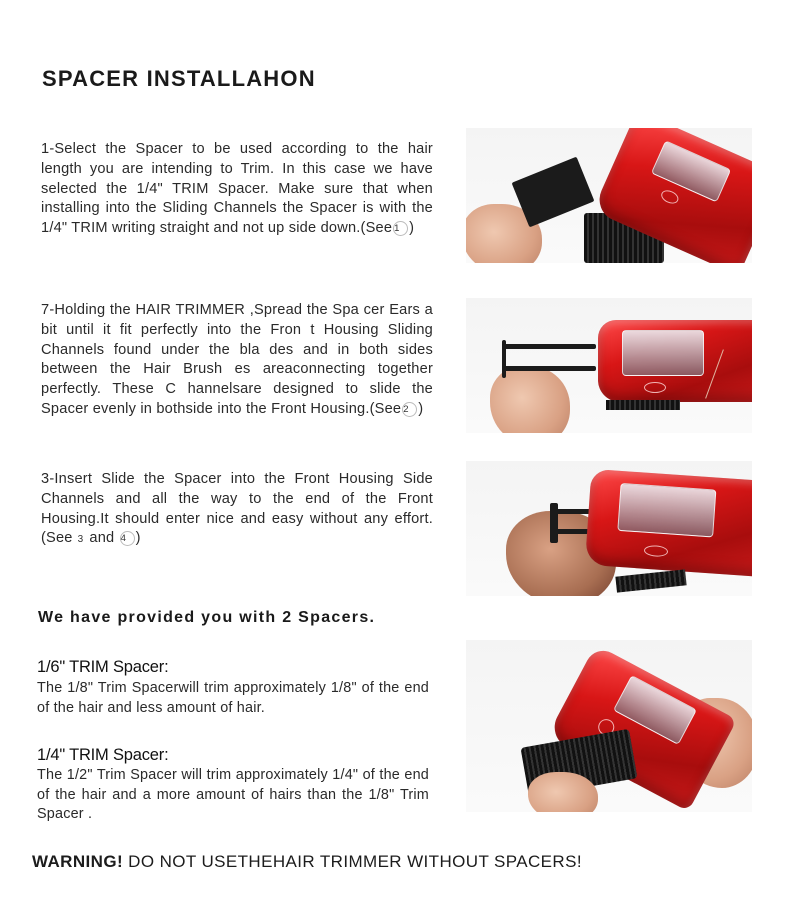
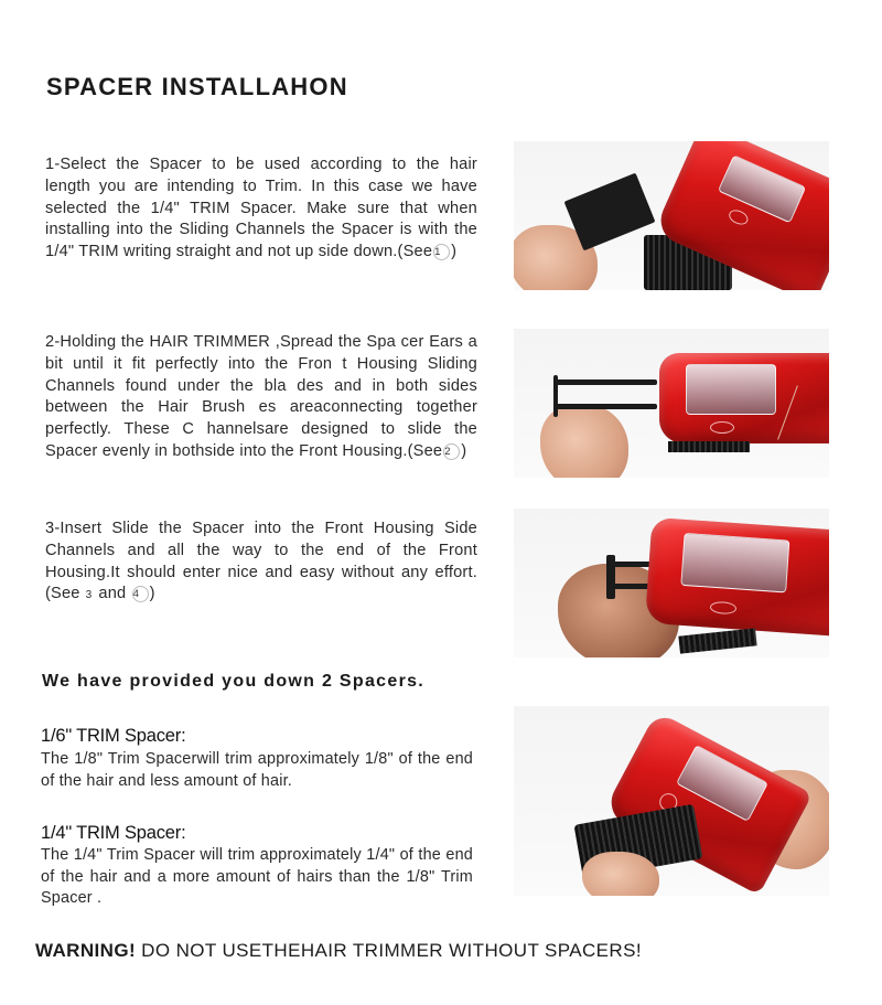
  SPACER INSTALLAHON
  1-Select the Spacer to be used according to the hair length you are intending to Trim. In this case we have selected the 1/4" TRIM Spacer. Make sure that when installing into the Sliding Channels the Spacer is with the 1/4" TRIM writing straight and not up side down.(See 1 )
- 7-Holding the HAIR TRIMMER ,Spread the Spa cer Ears a bit until it fit perfectly into the Fron t Housing Sliding Channels found under the bla des and in both sides between the Hair Brush es areaconnecting together perfectly. These C hannelsare designed to slide the Spacer evenly in bothside into the Front Housing.(See 2 )
+ 2-Holding the HAIR TRIMMER ,Spread the Spa cer Ears a bit until it fit perfectly into the Fron t Housing Sliding Channels found under the bla des and in both sides between the Hair Brush es areaconnecting together perfectly. These C hannelsare designed to slide the Spacer evenly in bothside into the Front Housing.(See 2 )
  3-Insert Slide the Spacer into the Front Housing Side Channels and all the way to the end of the Front Housing.It should enter nice and easy without any effort.(See 3 and 4 )
- We have provided you with 2 Spacers.
+ We have provided you down 2 Spacers.
  1/6" TRIM Spacer:
  The 1/8" Trim Spacerwill trim approximately 1/8" of the end of the hair and less amount of hair.
  1/4" TRIM Spacer:
- The 1/2" Trim Spacer will trim approximately 1/4" of the end of the hair and a more amount of hairs than the 1/8" Trim Spacer .
+ The 1/4" Trim Spacer will trim approximately 1/4" of the end of the hair and a more amount of hairs than the 1/8" Trim Spacer .
  WARNING! DO NOT USETHEHAIR TRIMMER WITHOUT SPACERS!
